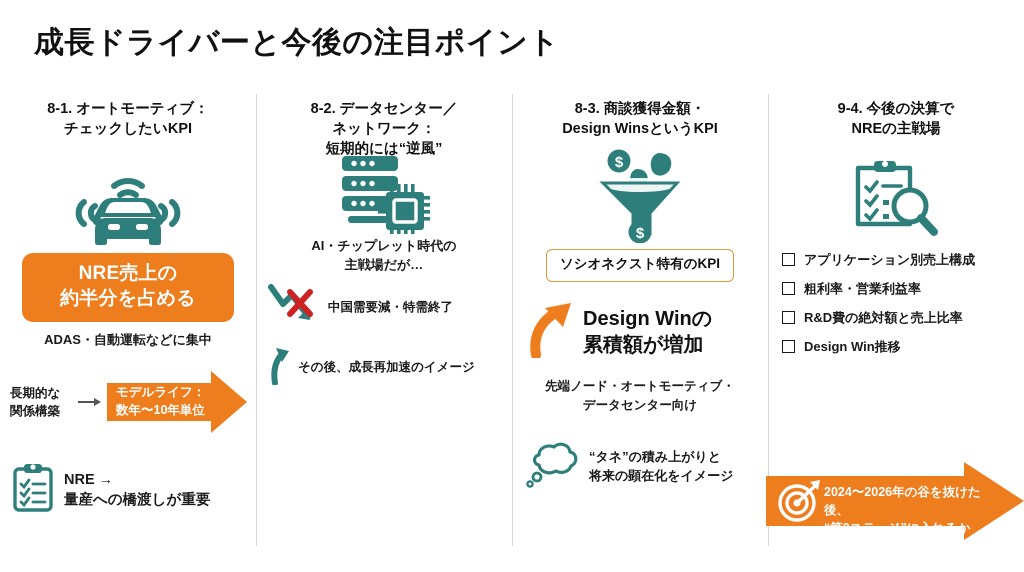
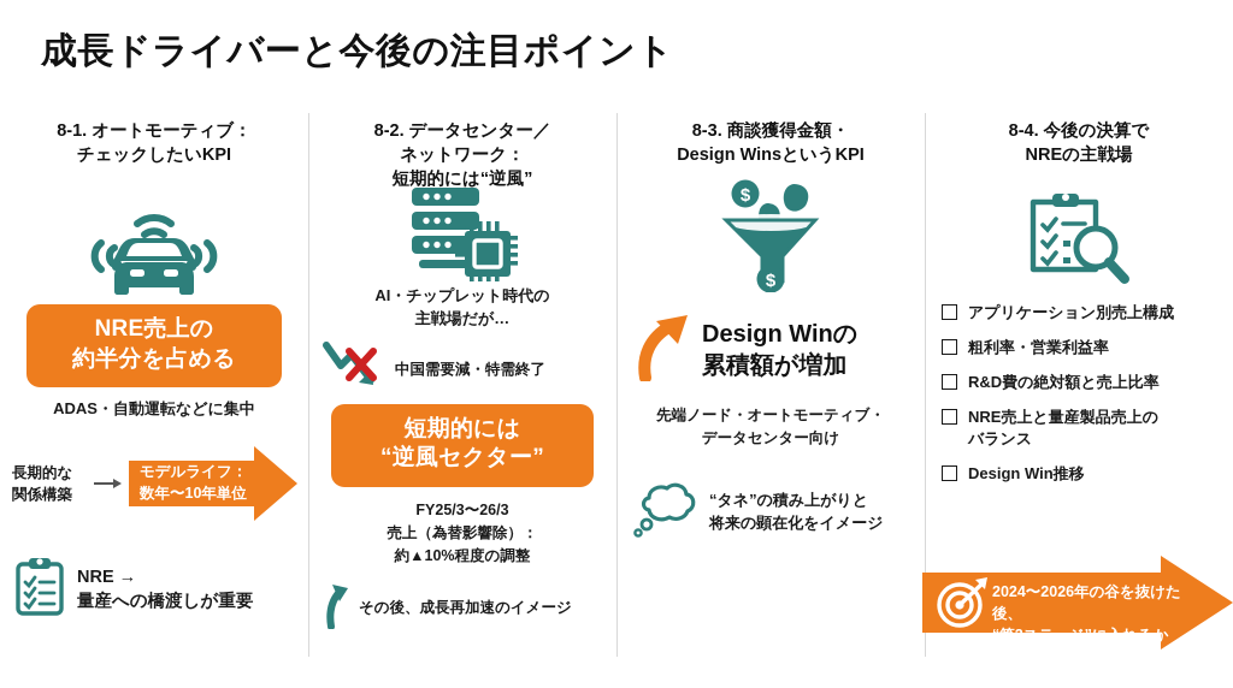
  成長ドライバーと今後の注目ポイント
  8-1. オートモーティブ：
  チェックしたいKPI
  NRE売上の
  約半分を占める
  ADAS・自動運転などに集中
  長期的な
  関係構築
  モデルライフ：
  数年〜10年単位
  NRE →
  量産への橋渡しが重要
  8-2. データセンター／
  ネットワーク：
  短期的には“逆風”
  AI・チップレット時代の
  主戦場だが…
  中国需要減・特需終了
+ 短期的には
+ “逆風セクター”
+ FY25/3〜26/3
+ 売上（為替影響除）：
+ 約▲10%程度の調整
  その後、成長再加速のイメージ
  8-3. 商談獲得金額・
  Design WinsというKPI
  $
  $
- ソシオネクスト特有のKPI
  Design Winの
  累積額が増加
  先端ノード・オートモーティブ・
  データセンター向け
  “タネ”の積み上がりと
  将来の顕在化をイメージ
- 9-4. 今後の決算で
+ 8-4. 今後の決算で
  NREの主戦場
  アプリケーション別売上構成
  粗利率・営業利益率
  R&D費の絶対額と売上比率
+ NRE売上と量産製品売上の
+ バランス
  Design Win推移
  2024〜2026年の谷を抜けた後、
  “第2ステージ”に入れるか
